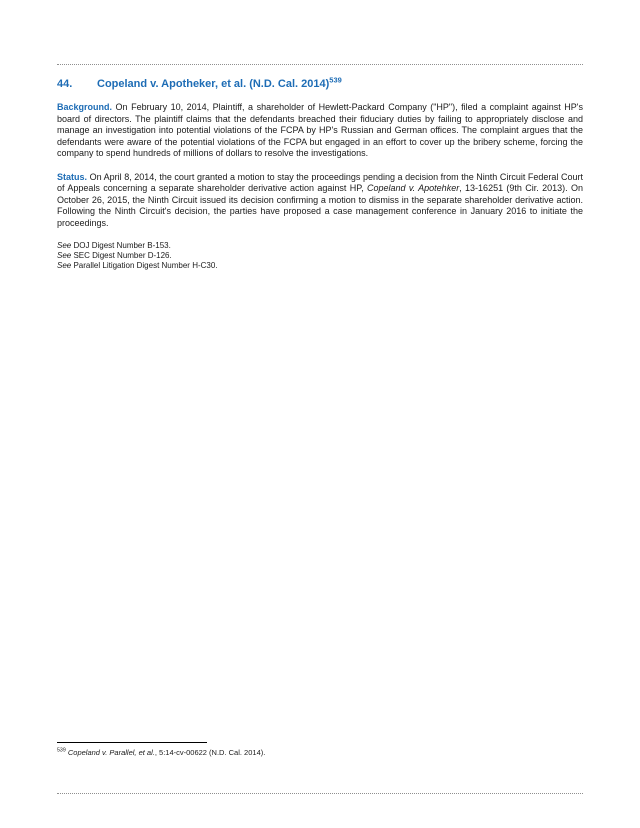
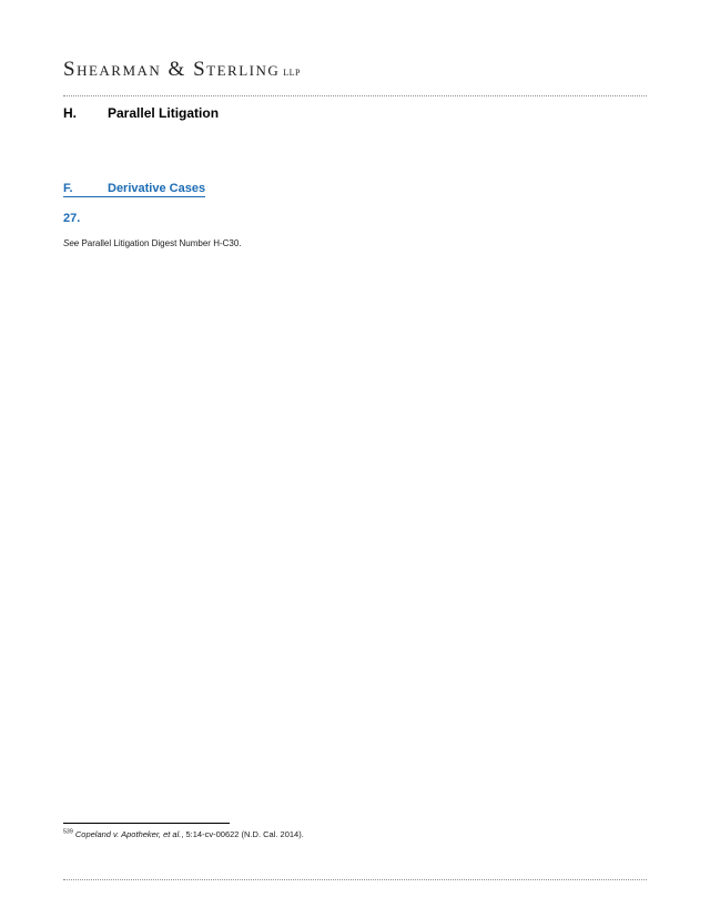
+ Shearman & Sterling LLP
+ H.
+ Parallel Litigation
+ F.
+ Derivative Cases
- 44.
+ 27.
- Copeland v. Apotheker, et al. (N.D. Cal. 2014)539
- Background. On February 10, 2014, Plaintiff, a shareholder of Hewlett-Packard Company ("HP"), filed a complaint against HP's board of directors. The plaintiff claims that the defendants breached their fiduciary duties by failing to appropriately disclose and manage an investigation into potential violations of the FCPA by HP's Russian and German offices. The complaint argues that the defendants were aware of the potential violations of the FCPA but engaged in an effort to cover up the bribery scheme, forcing the company to spend hundreds of millions of dollars to resolve the investigations.
- Status. On April 8, 2014, the court granted a motion to stay the proceedings pending a decision from the Ninth Circuit Federal Court of Appeals concerning a separate shareholder derivative action against HP, Copeland v. Apotehker, 13-16251 (9th Cir. 2013). On October 26, 2015, the Ninth Circuit issued its decision confirming a motion to dismiss in the separate shareholder derivative action. Following the Ninth Circuit's decision, the parties have proposed a case management conference in January 2016 to initiate the proceedings.
- See DOJ Digest Number B-153.
- See SEC Digest Number D-126.
  See Parallel Litigation Digest Number H-C30.
- Copeland v. Parallel, et al., 5:14-cv-00622 (N.D. Cal. 2014).
+ Copeland v. Apotheker, et al., 5:14-cv-00622 (N.D. Cal. 2014).
